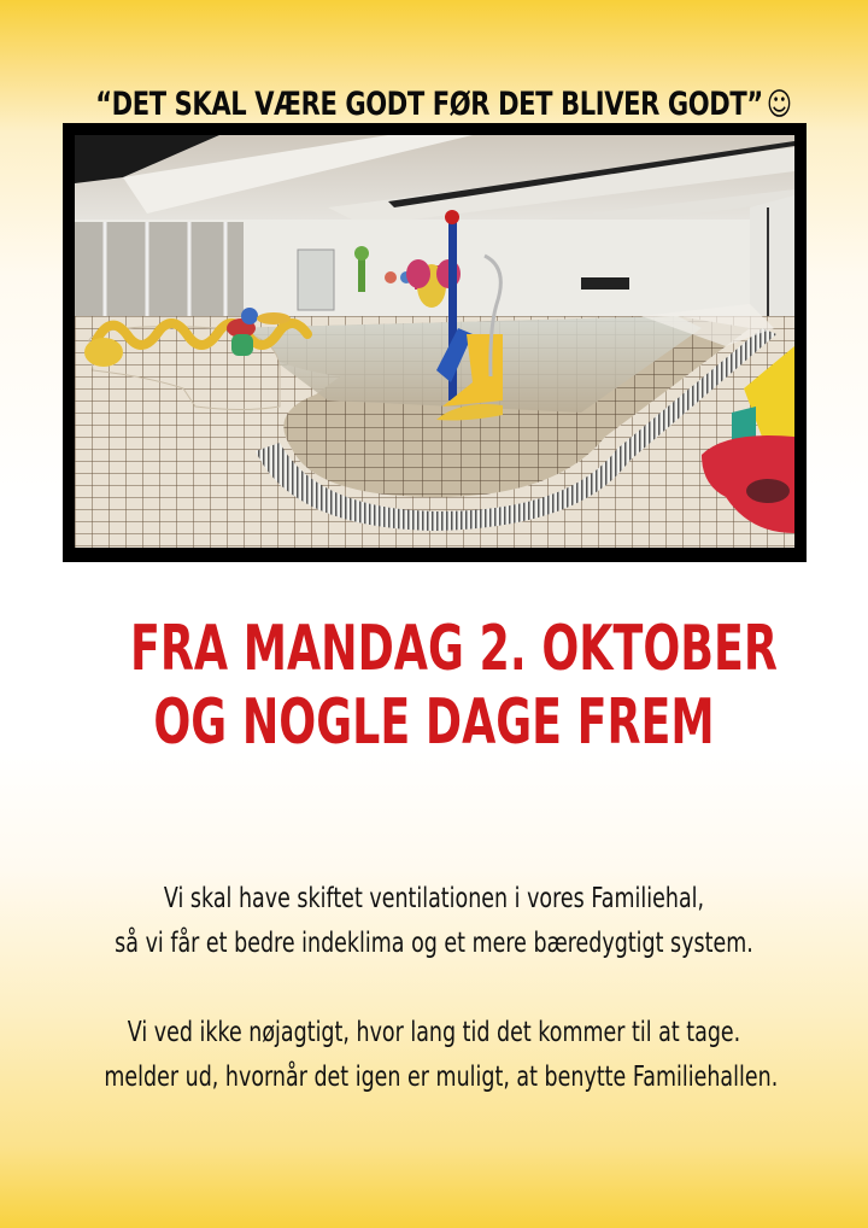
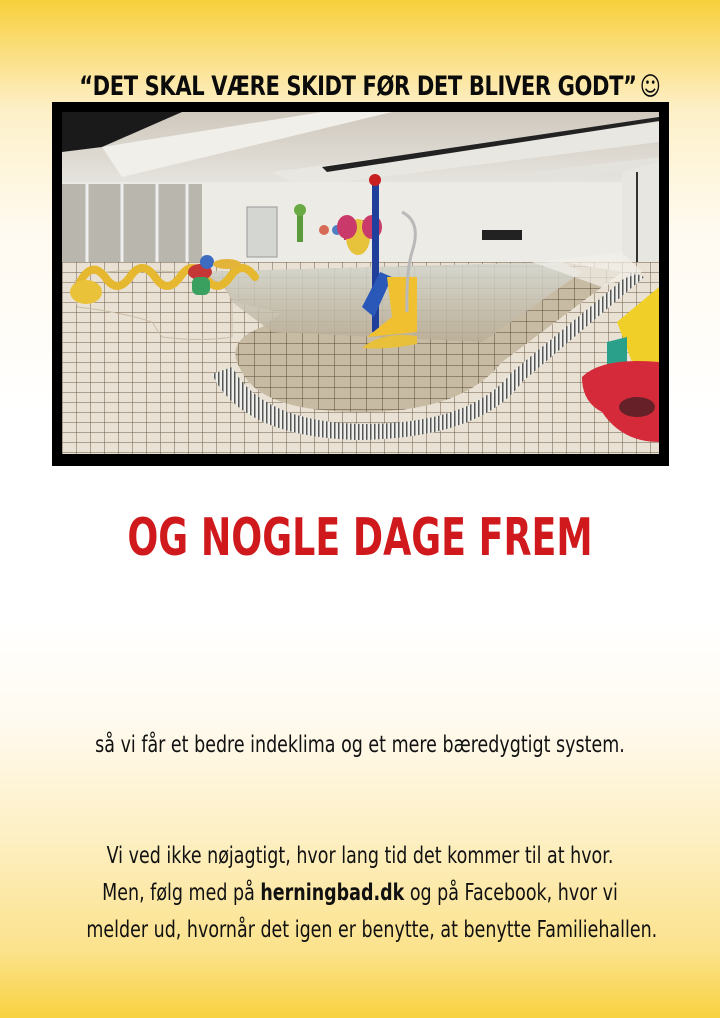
- “DET SKAL VÆRE GODT FØR DET BLIVER GODT”☺
+ “DET SKAL VÆRE SKIDT FØR DET BLIVER GODT”☺
- FRA MANDAG 2. OKTOBER
  OG NOGLE DAGE FREM
- Vi skal have skiftet ventilationen i vores Familiehal,
  så vi får et bedre indeklima og et mere bæredygtigt system.
- Vi ved ikke nøjagtigt, hvor lang tid det kommer til at tage.
+ Vi ved ikke nøjagtigt, hvor lang tid det kommer til at hvor.
+ Men, følg med på herningbad.dk og på Facebook, hvor vi
- melder ud, hvornår det igen er muligt, at benytte Familiehallen.
+ melder ud, hvornår det igen er benytte, at benytte Familiehallen.
